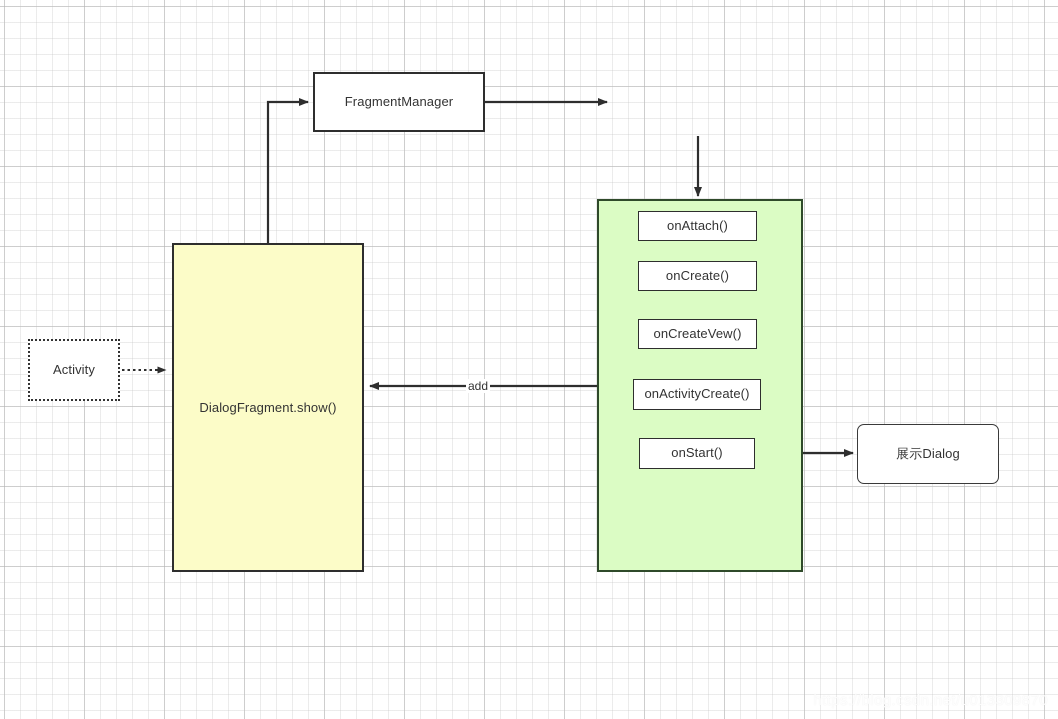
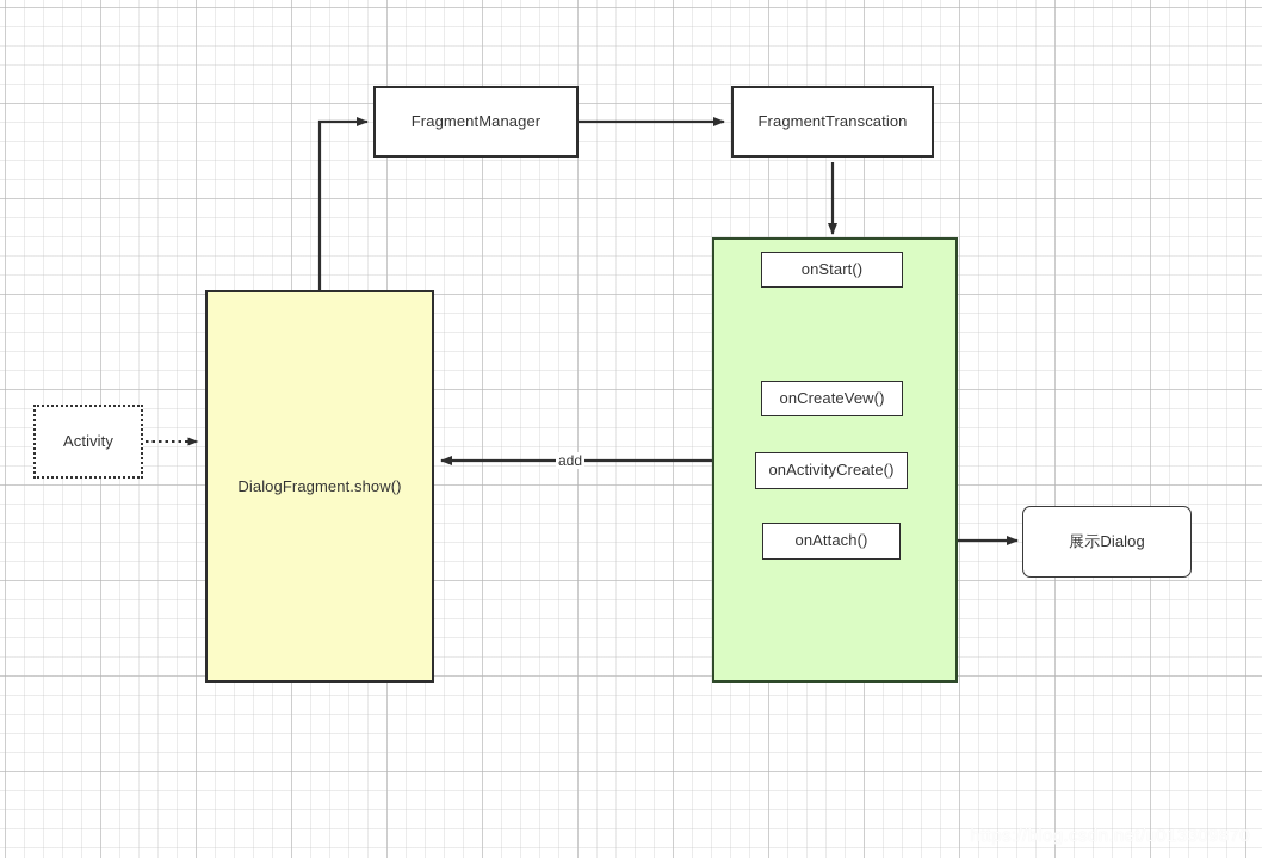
  Activity
  DialogFragment.show()
  FragmentManager
+ FragmentTranscation
- onAttach()
+ onStart()
- onCreate()
  onCreateVew()
  onActivityCreate()
- onStart()
+ onAttach()
  展示Dialog
  add
  https://blog.csdn.net/u013309870
